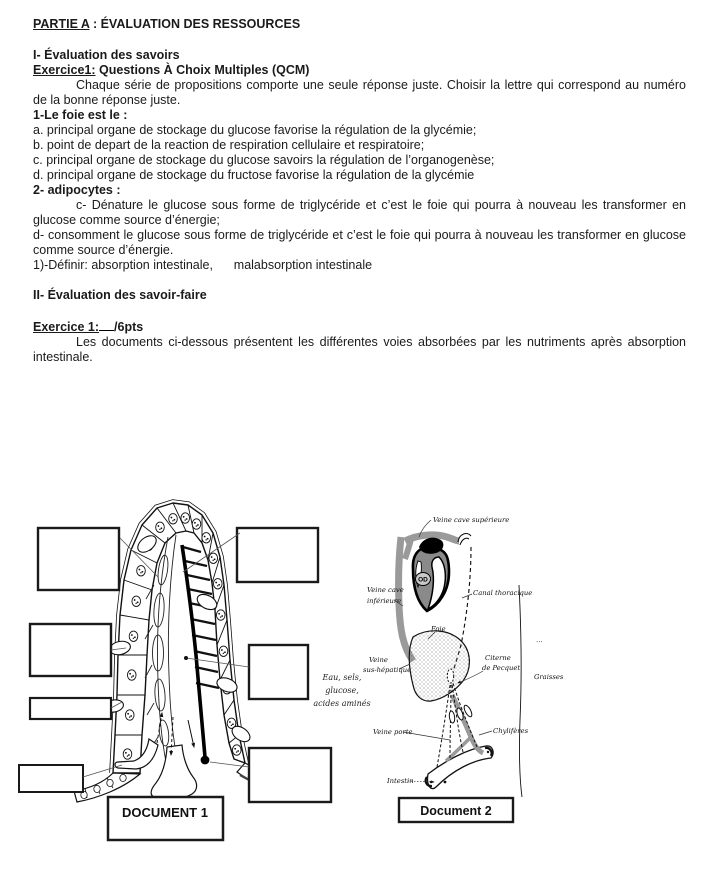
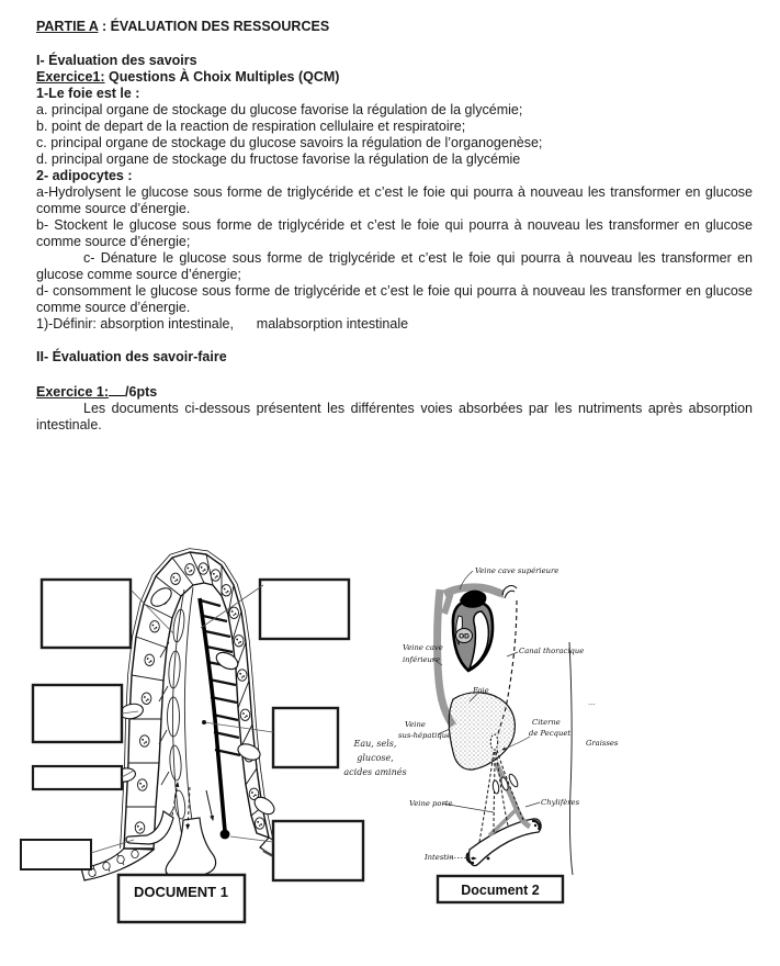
  PARTIE A : ÉVALUATION DES RESSOURCES
  I- Évaluation des savoirs
  Exercice1: Questions À Choix Multiples (QCM)
- Chaque série de propositions comporte une seule réponse juste. Choisir la lettre qui correspond au numéro de la bonne réponse juste.
  1-Le foie est le :
  a. principal organe de stockage du glucose favorise la régulation de la glycémie;
  b. point de depart de la reaction de respiration cellulaire et respiratoire;
  c. principal organe de stockage du glucose savoirs la régulation de l’organogenèse;
  d. principal organe de stockage du fructose favorise la régulation de la glycémie
  2- adipocytes :
+ a-Hydrolysent le glucose sous forme de triglycéride et c’est le foie qui pourra à nouveau les transformer en glucose comme source d’énergie.
+ b- Stockent le glucose sous forme de triglycéride et c’est le foie qui pourra à nouveau les transformer en glucose comme source d’énergie;
  c- Dénature le glucose sous forme de triglycéride et c’est le foie qui pourra à nouveau les transformer en glucose comme source d’énergie;
  d- consomment le glucose sous forme de triglycéride et c’est le foie qui pourra à nouveau les transformer en glucose comme source d’énergie.
  1)-Définir: absorption intestinale, malabsorption intestinale
  II- Évaluation des savoir-faire
  Exercice 1: /6pts
  Les documents ci-dessous présentent les différentes voies absorbées par les nutriments après absorption intestinale.
  DOCUMENT 1
  Veine cave supérieure
  Veine cave
  inférieue
  Canal thoracique
  Foie
  Citerne
  de Pecquet
  Veine
  sus-hépatique
  Veine pote
  Chylifères
  Intest
  Graisses
  …
  Document 2
  Eau, sels,
  glucose,
  acides aminés
